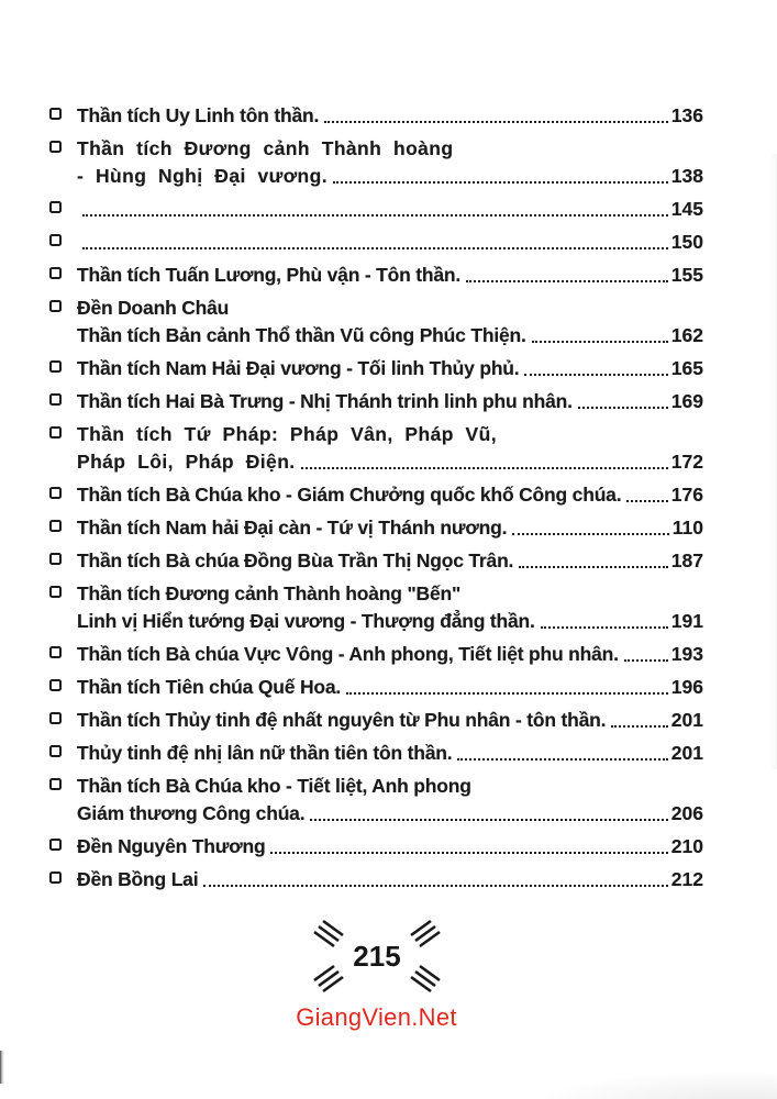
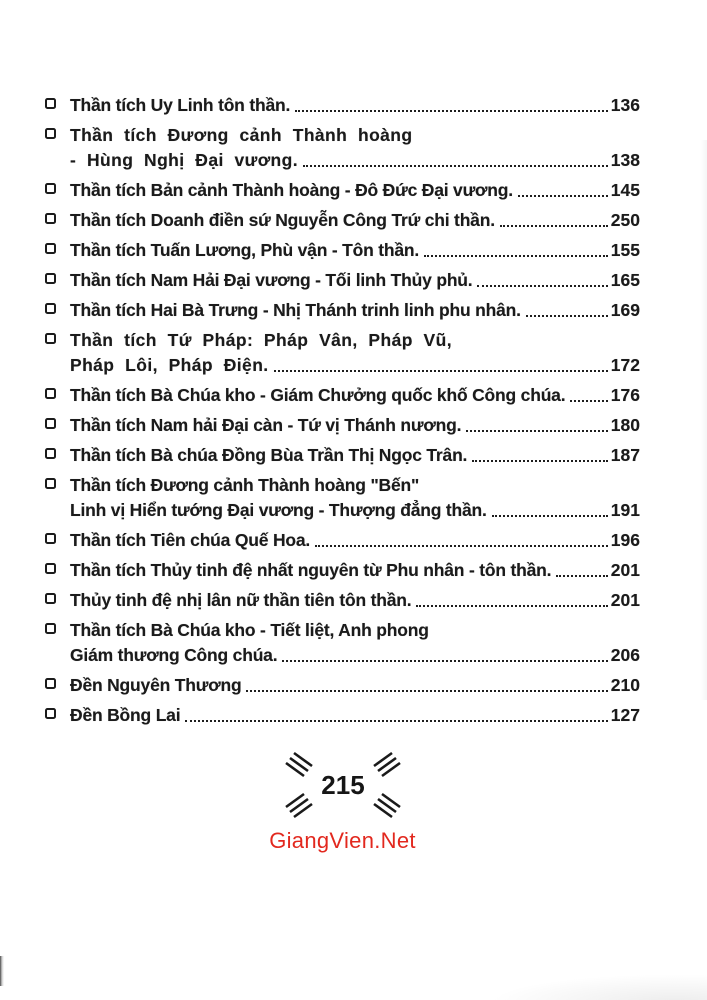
  Thần tích Uy Linh tôn thần.
  136
  Thần tích Đương cảnh Thành hoàng
  - Hùng Nghị Đại vương.
  138
+ Thần tích Bản cảnh Thành hoàng - Đô Đức Đại vương.
  145
+ Thần tích Doanh điền sứ Nguyễn Công Trứ chi thần.
- 150
+ 250
  Thần tích Tuấn Lương, Phù vận - Tôn thần.
  155
- Đền Doanh Châu
- Thần tích Bản cảnh Thổ thần Vũ công Phúc Thiện.
- 162
  Thần tích Nam Hải Đại vương - Tối linh Thủy phủ.
  165
  Thần tích Hai Bà Trưng - Nhị Thánh trinh linh phu nhân.
  169
  Thần tích Tứ Pháp: Pháp Vân, Pháp Vũ,
  Pháp Lôi, Pháp Điện.
  172
  Thần tích Bà Chúa kho - Giám Chưởng quốc khố Công chúa.
  176
  Thần tích Nam hải Đại càn - Tứ vị Thánh nương.
- 110
+ 180
  Thần tích Bà chúa Đồng Bùa Trần Thị Ngọc Trân.
  187
  Thần tích Đương cảnh Thành hoàng "Bến"
  Linh vị Hiển tướng Đại vương - Thượng đẳng thần.
  191
- Thần tích Bà chúa Vực Vông - Anh phong, Tiết liệt phu nhân.
- 193
  Thần tích Tiên chúa Quế Hoa.
  196
  Thần tích Thủy tinh đệ nhất nguyên từ Phu nhân - tôn thần.
  201
  Thủy tinh đệ nhị lân nữ thần tiên tôn thần.
  201
  Thần tích Bà Chúa kho - Tiết liệt, Anh phong
  Giám thương Công chúa.
  206
  Đền Nguyên Thương
  210
  Đền Bồng Lai
- 212
+ 127
  215
  GiangVien.Net
